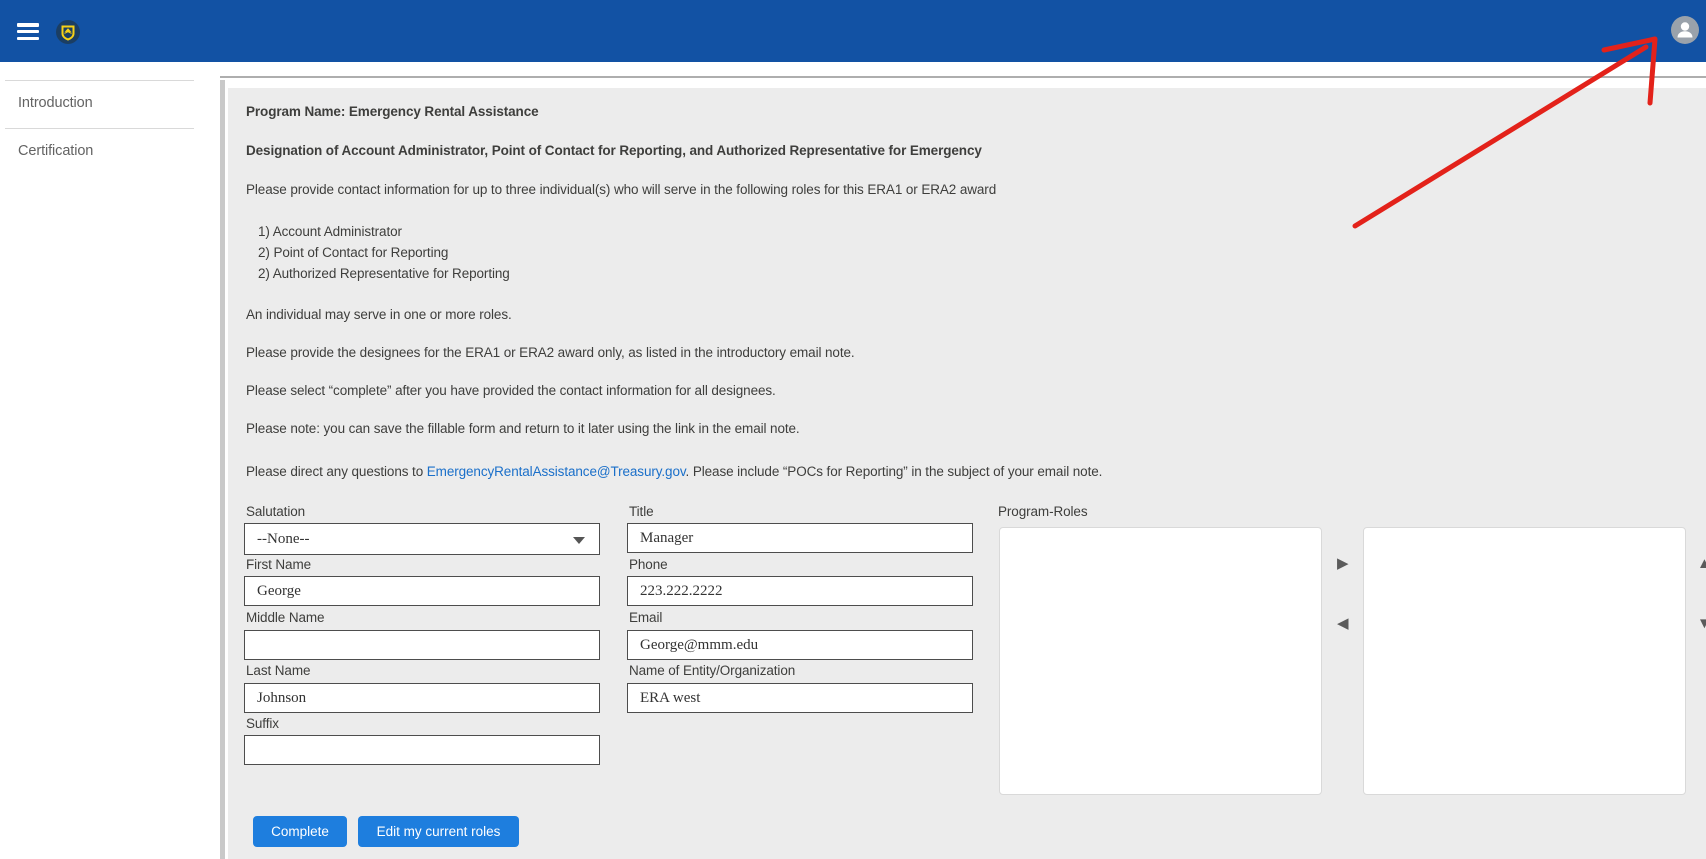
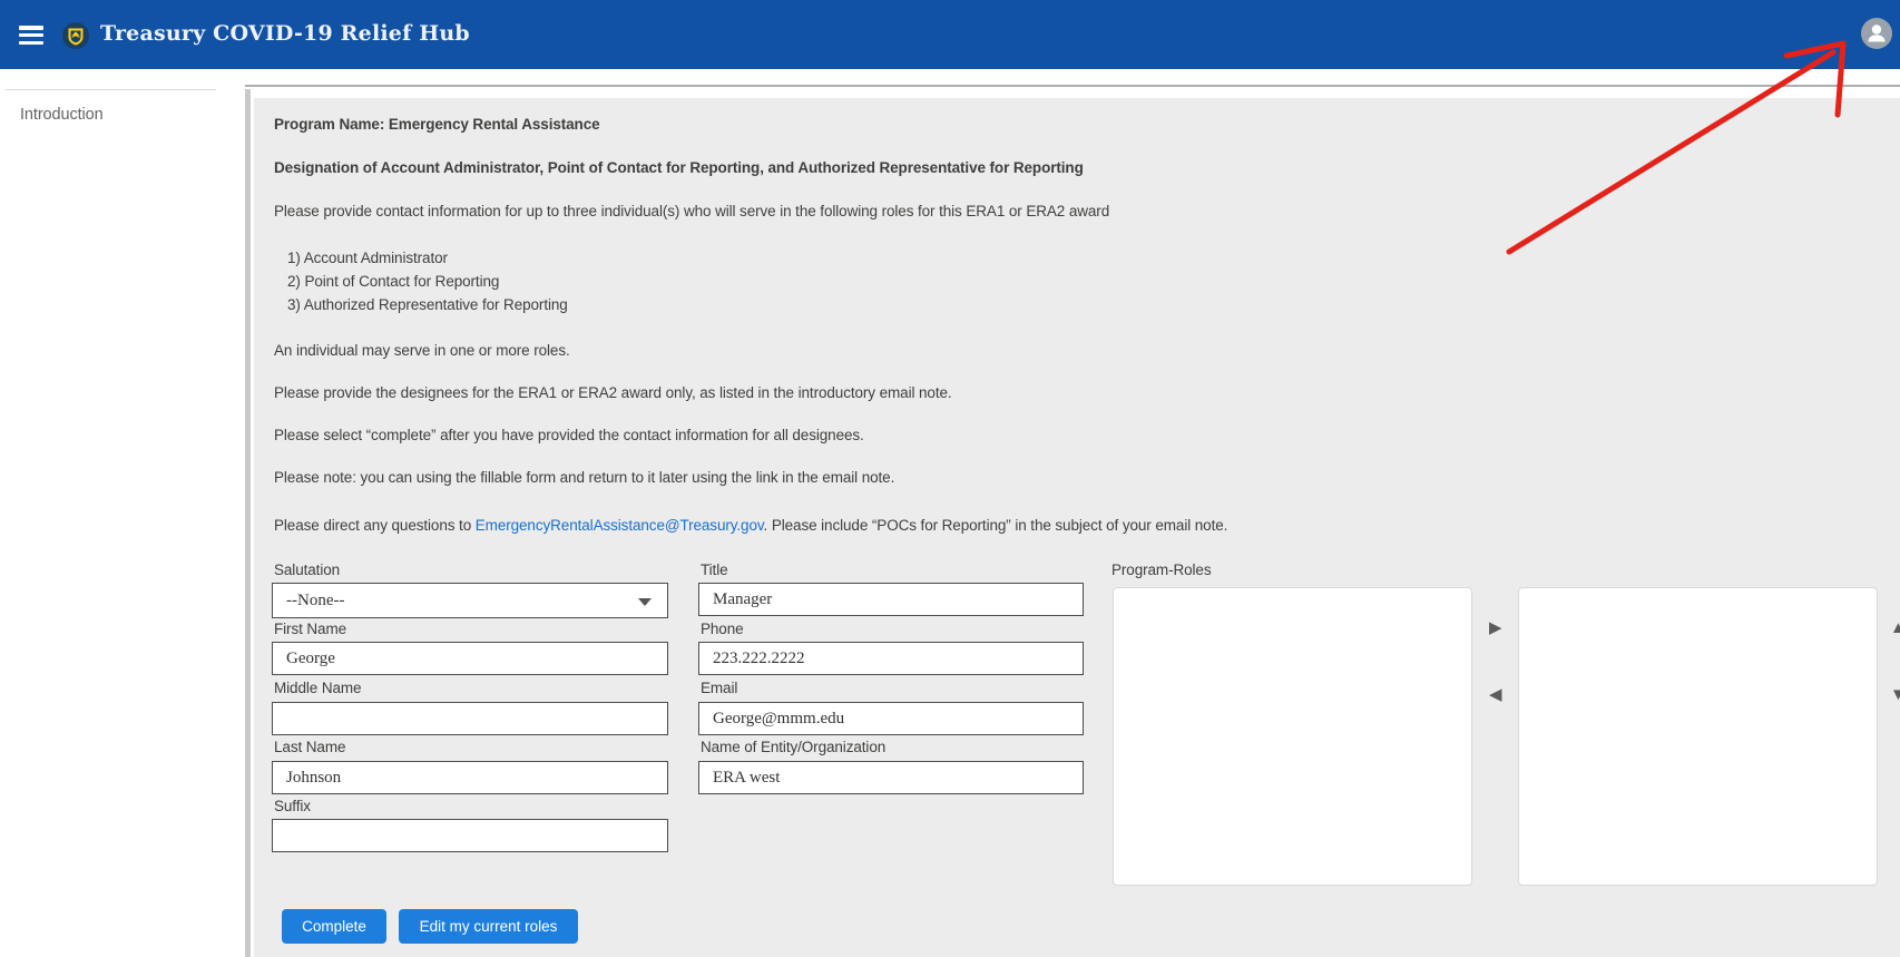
+ Treasury COVID-19 Relief Hub
  Introduction
- Certification
  Program Name: Emergency Rental Assistance
- Designation of Account Administrator, Point of Contact for Reporting, and Authorized Representative for Emergency
+ Designation of Account Administrator, Point of Contact for Reporting, and Authorized Representative for Reporting
  Please provide contact information for up to three individual(s) who will serve in the following roles for this ERA1 or ERA2 award
  1) Account Administrator
  2) Point of Contact for Reporting
- 2) Authorized Representative for Reporting
+ 3) Authorized Representative for Reporting
  An individual may serve in one or more roles.
  Please provide the designees for the ERA1 or ERA2 award only, as listed in the introductory email note.
  Please select “complete” after you have provided the contact information for all designees.
- Please note: you can save the fillable form and return to it later using the link in the email note.
+ Please note: you can using the fillable form and return to it later using the link in the email note.
  Please direct any questions to EmergencyRentalAssistance@Treasury.gov. Please include “POCs for Reporting” in the subject of your email note.
  Salutation
  --None--
  First Name
  George
  Middle Name
  Last Name
  Johnson
  Suffix
  Title
  Manager
  Phone
  223.222.2222
  Email
  George@mmm.edu
  Name of Entity/Organization
  ERA west
  Program-Roles
  ▶
  ◀
  ▲
  ▼
  Complete
  Edit my current roles
